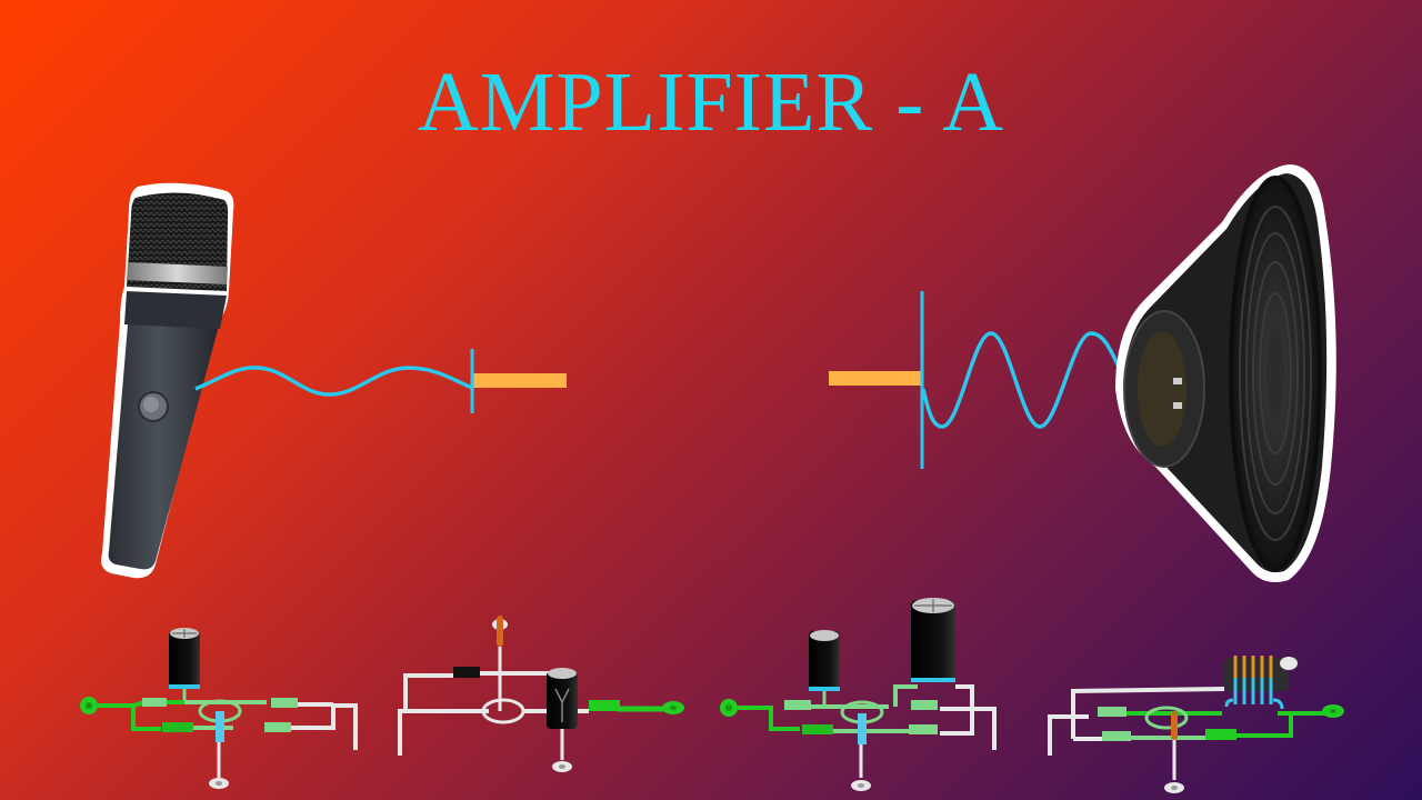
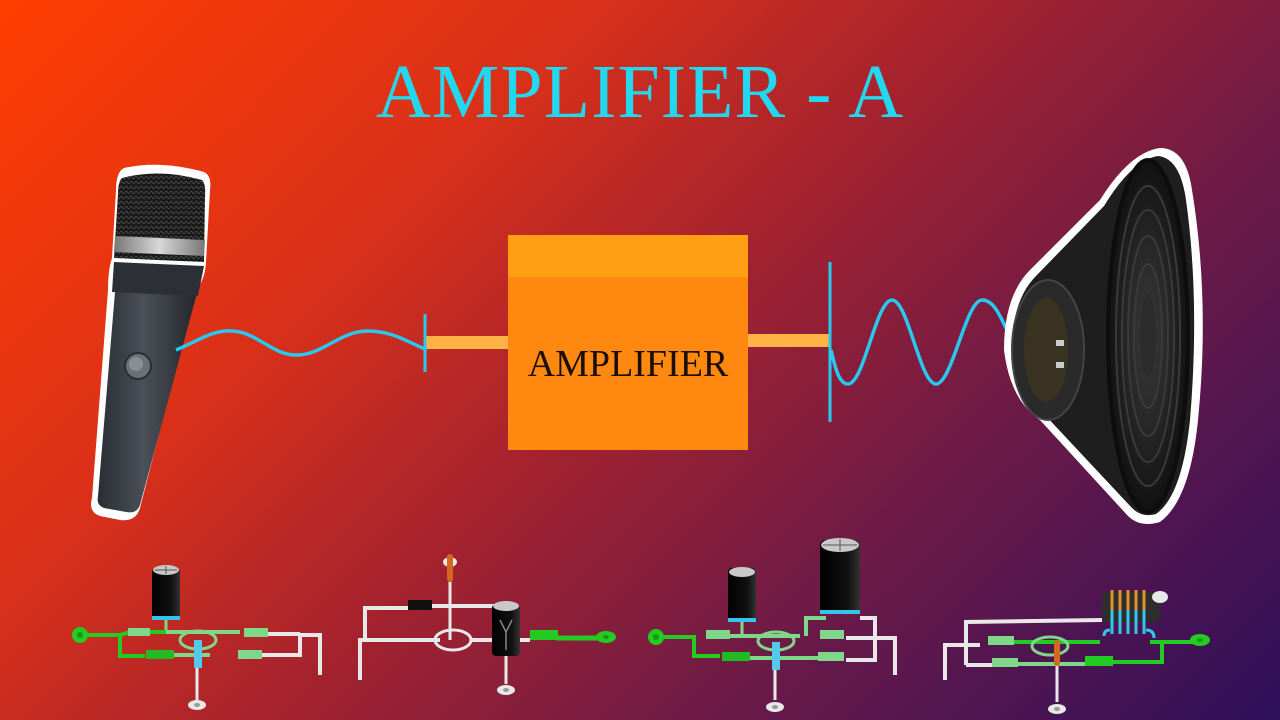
  AMPLIFIER - A
+ AMPLIFIER
